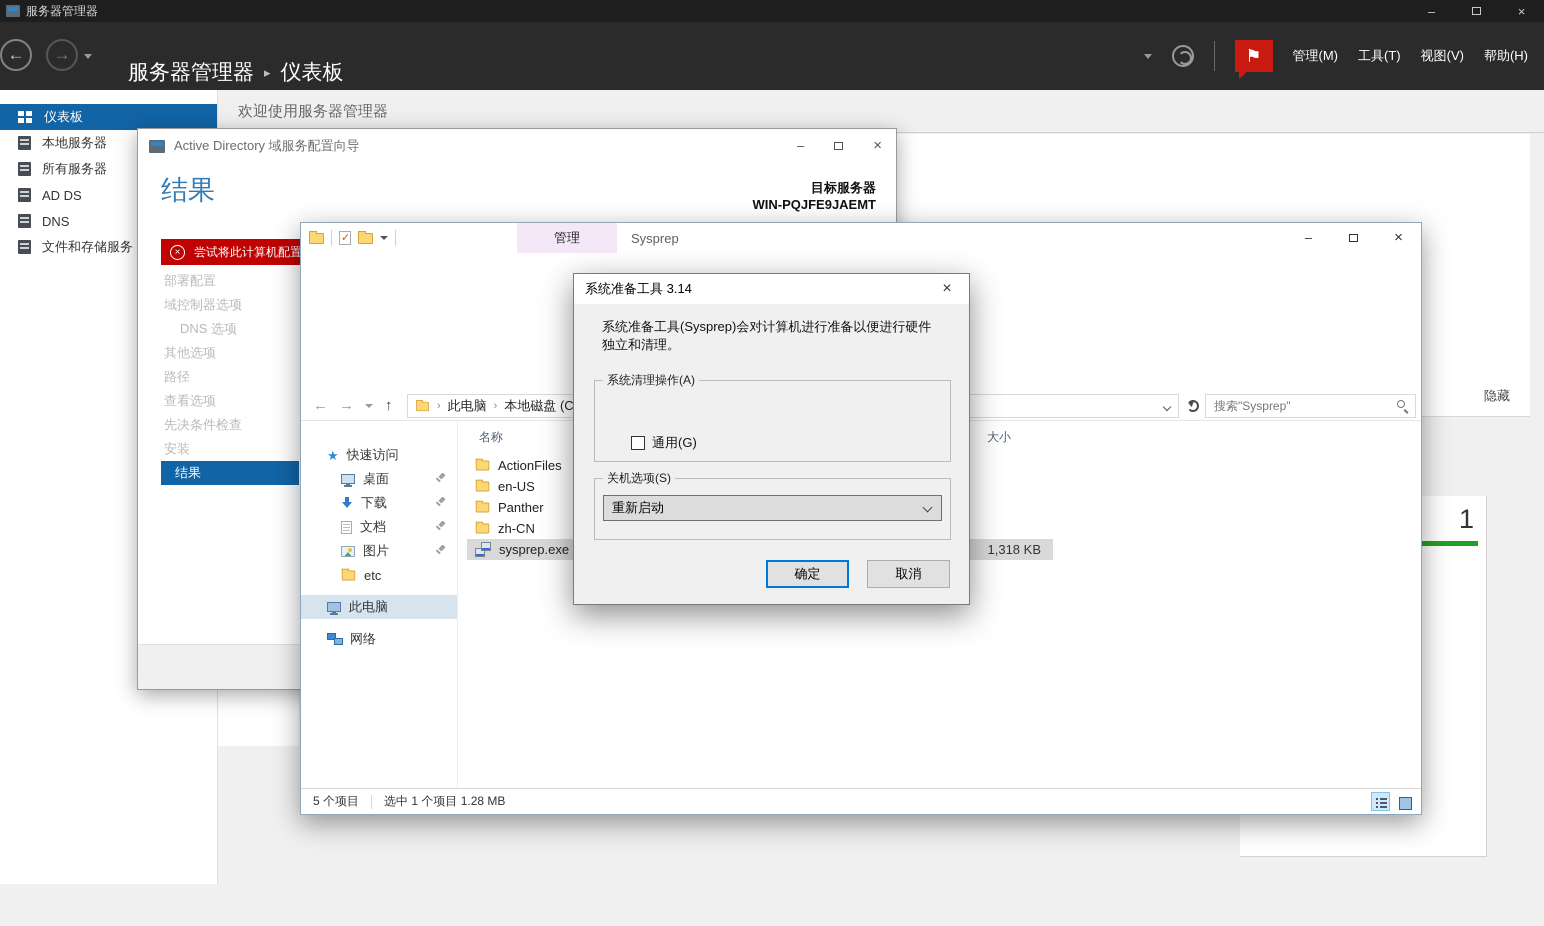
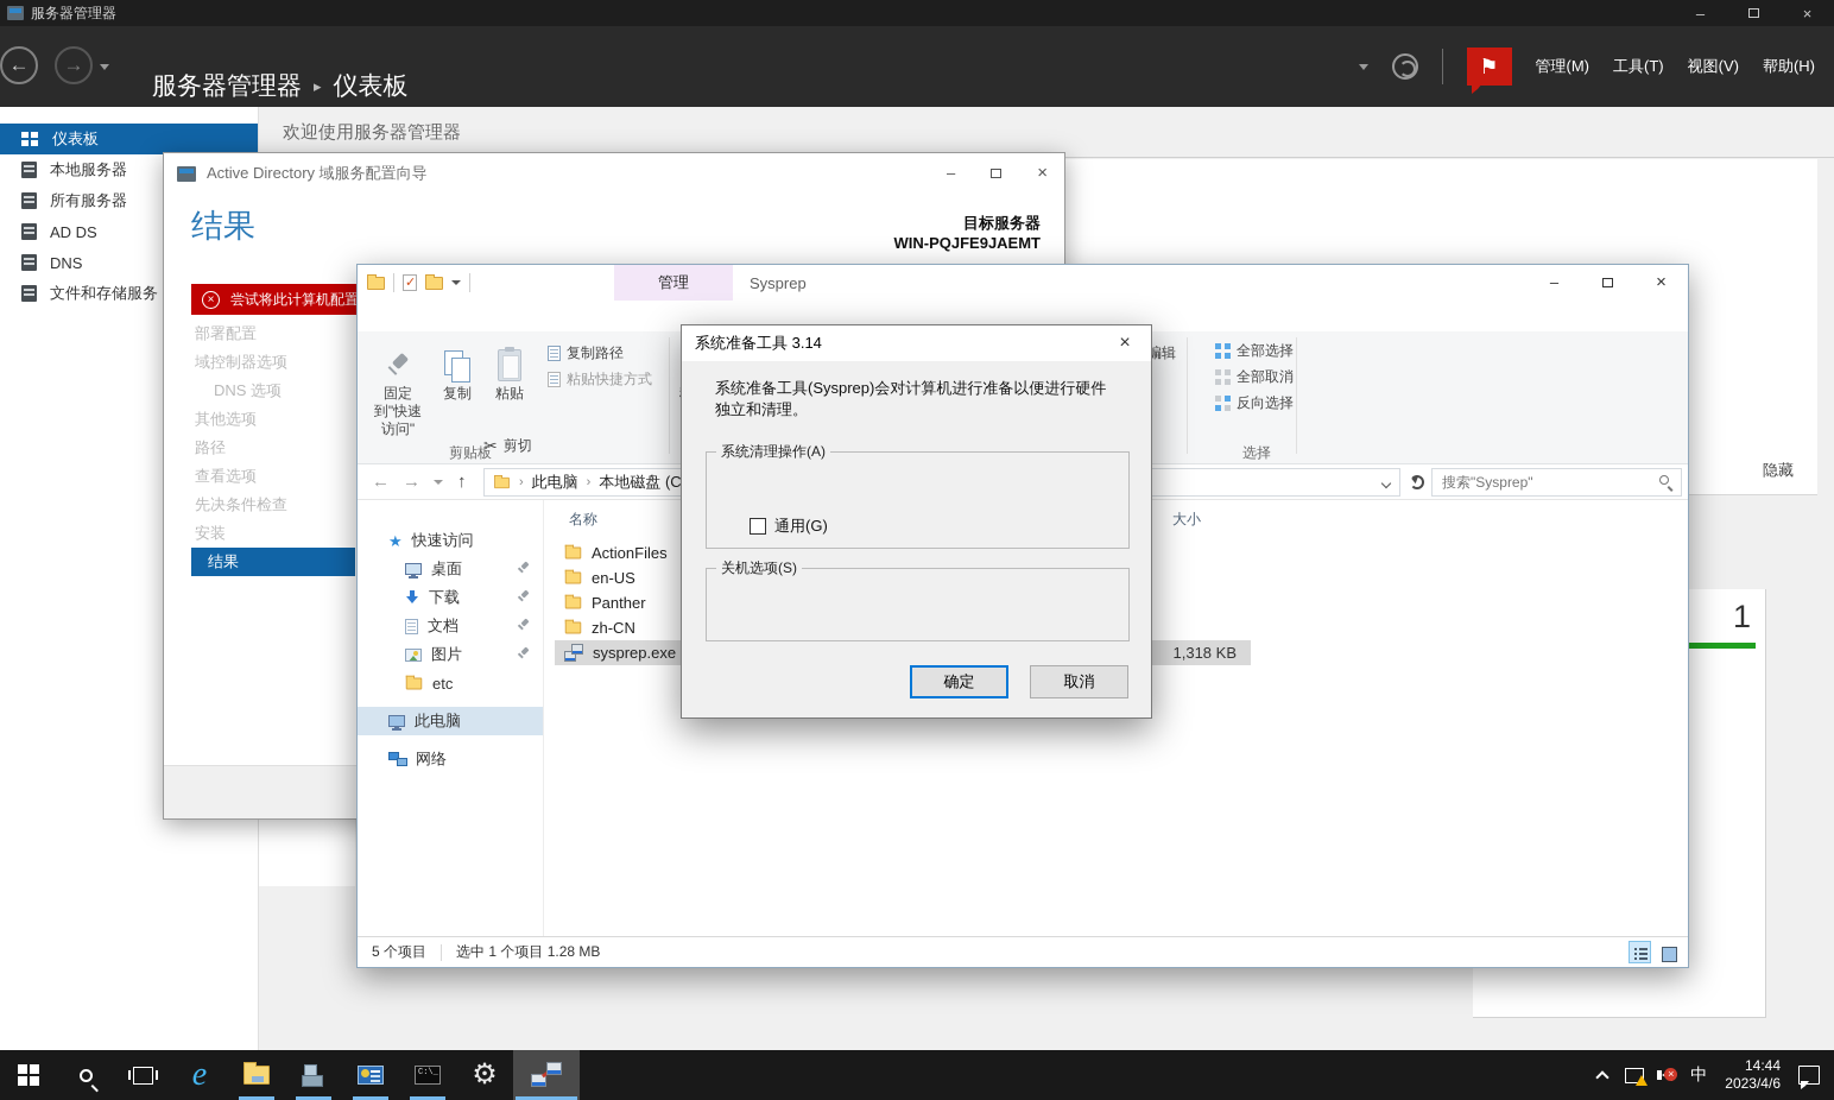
  服务器管理器
  –
  ×
  服务器管理器
  ▸
  仪表板
  管理(M)
  工具(T)
  视图(V)
  帮助(H)
  欢迎使用服务器管理器
  隐藏
  1
  仪表板
  本地服务器
  所有服务器
  AD DS
  DNS
  文件和存储服务
  Active Directory 域服务配置向导
  –
  ×
  结果
  目标服务器
  WIN-PQJFE9JAEMT
  尝试将此计算机配置
  部署配置
  域控制器选项
  DNS 选项
  其他选项
  路径
  查看选项
  先决条件检查
  安装
  结果
  管理
  Sysprep
  –
  ×
+ 固定到"快速访问"
+ 复制
+ 粘贴
+ 复制路径
+ 粘贴快捷方式
+ 剪切
+ 剪贴板
+ 编辑
+ 全部选择
+ 全部取消
+ 反向选择
+ 选择
  ←
  →
  ↑
  ›
  此电脑
  ›
  本地磁盘 (C
  搜索"Sysprep"
  快速访问
  桌面
  下载
  文档
  图片
  etc
  此电脑
  网络
  名称
  大小
  ActionFiles
  en-US
  Panther
  zh-CN
  sysprep.exe
  1,318 KB
  5 个项目
  选中 1 个项目 1.28 MB
  系统准备工具 3.14
  ×
  系统准备工具(Sysprep)会对计算机进行准备以便进行硬件独立和清理。
  系统清理操作(A)
  通用(G)
  关机选项(S)
- 重新启动
  确定
  取消
+ e
+ 中
+ 14:44
+ 2023/4/6
